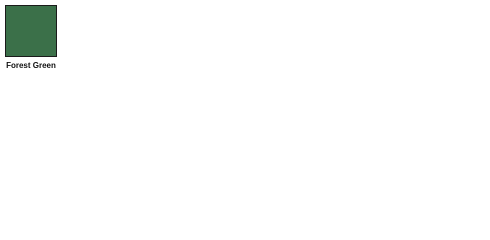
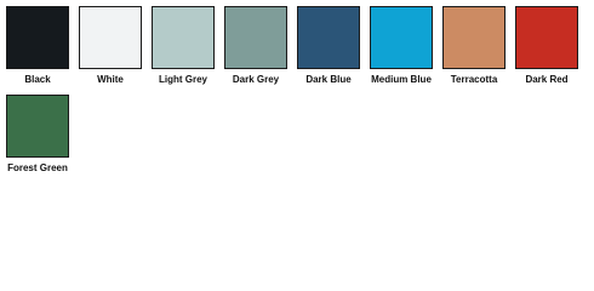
+ Black
+ White
+ Light Grey
+ Dark Grey
+ Dark Blue
+ Medium Blue
+ Terracotta
+ Dark Red
  Forest Green
